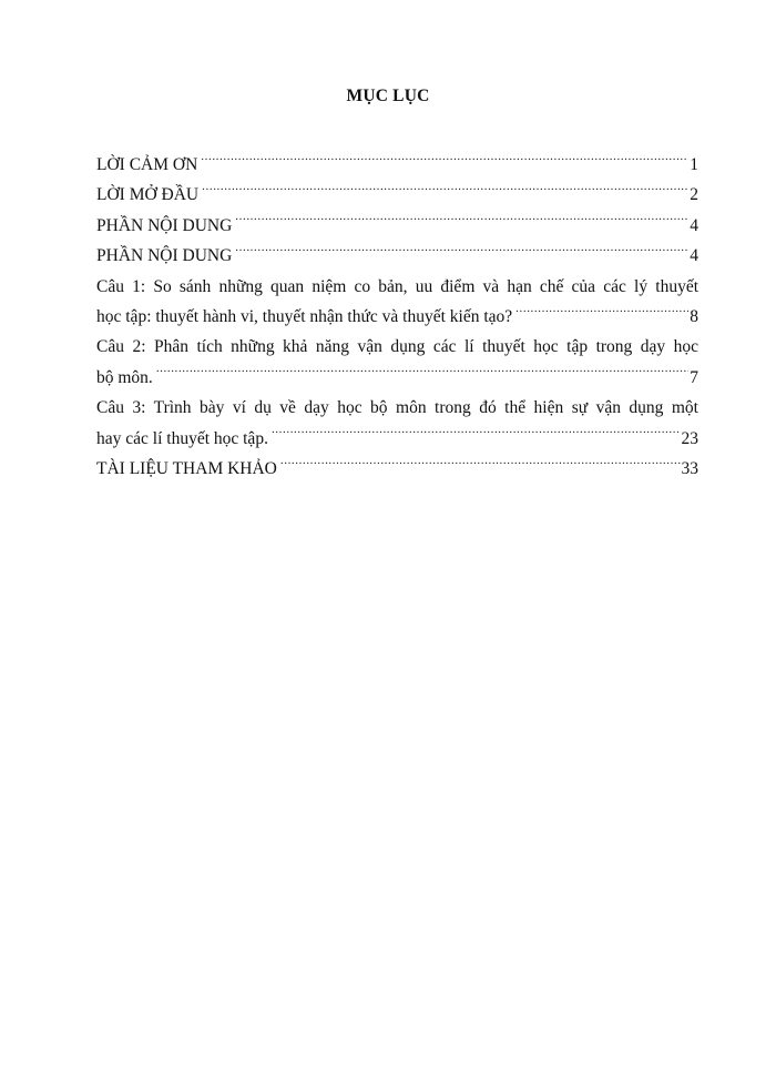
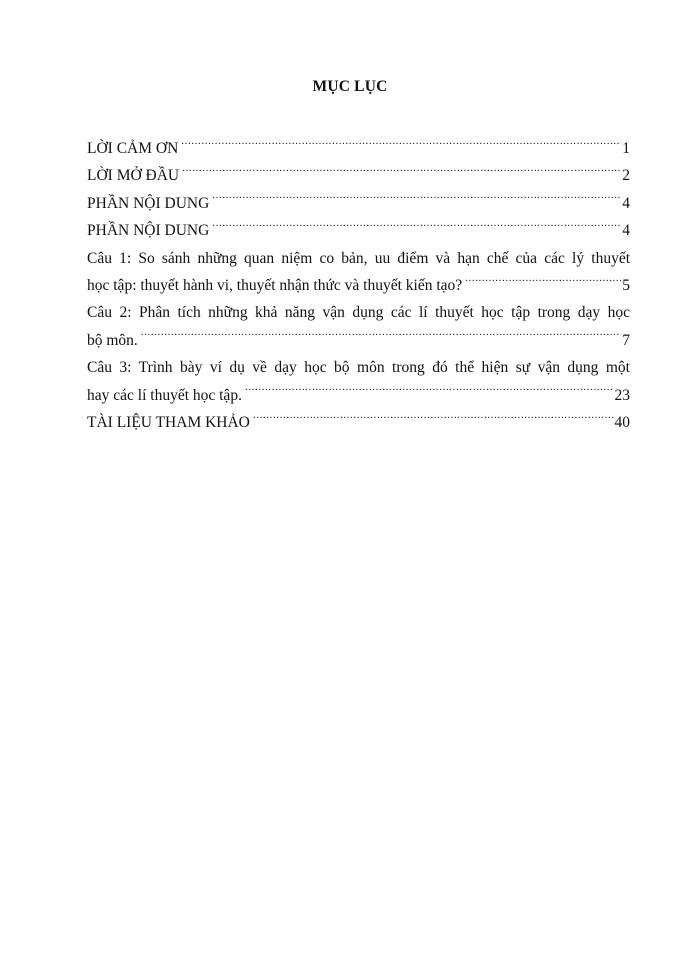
  MỤC LỤC
  LỜI CẢM ƠN
  1
  LỜI MỞ ĐẦU
  2
  PHẦN NỘI DUNG
  4
  PHẦN NỘI DUNG
  4
  Câu 1: So sánh những quan niệm co bản, uu điểm và hạn chế của các lý thuyết
  học tập: thuyết hành vi, thuyết nhận thức và thuyết kiến tạo?
- 8
+ 5
  Câu 2: Phân tích những khả năng vận dụng các lí thuyết học tập trong dạy học
  bộ môn.
  7
  Câu 3: Trình bày ví dụ về dạy học bộ môn trong đó thể hiện sự vận dụng một
  hay các lí thuyết học tập.
  23
  TÀI LIỆU THAM KHẢO
- 33
+ 40
